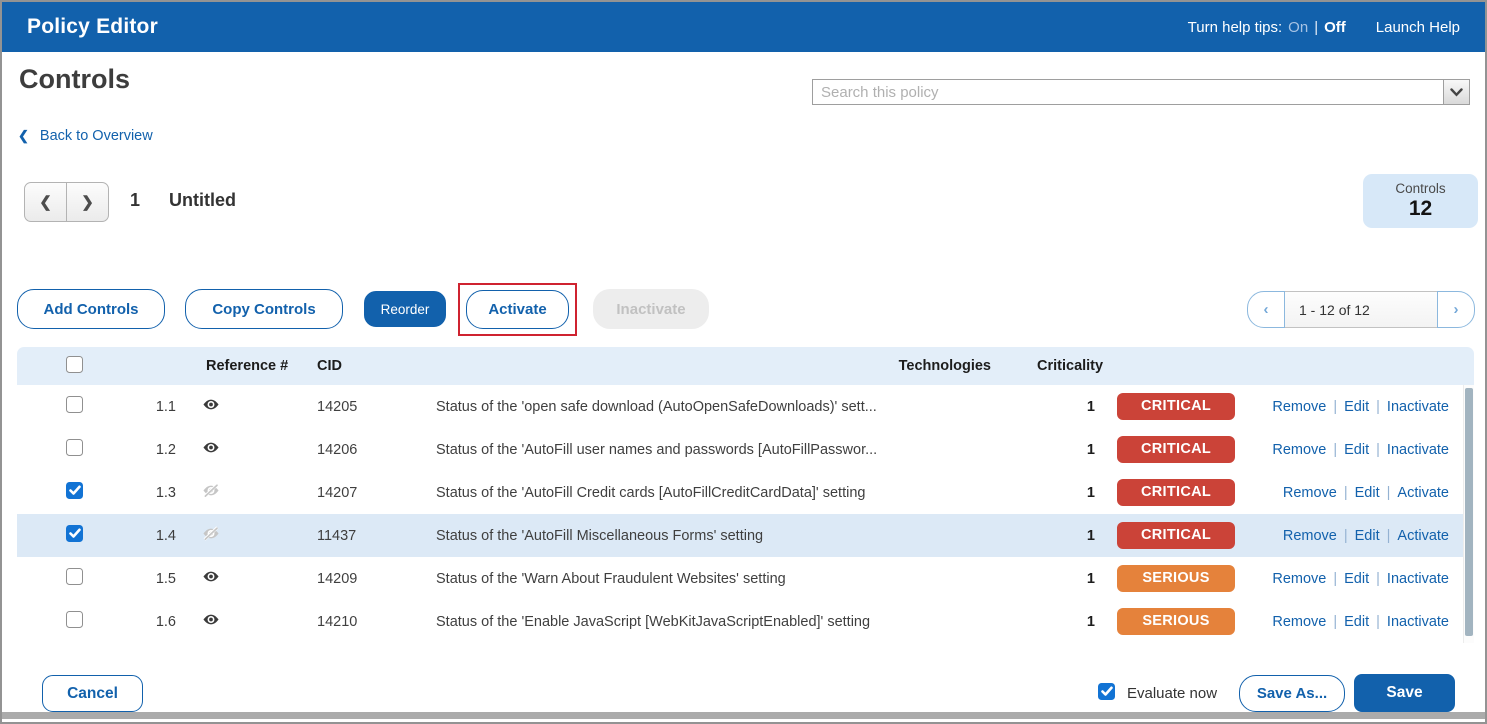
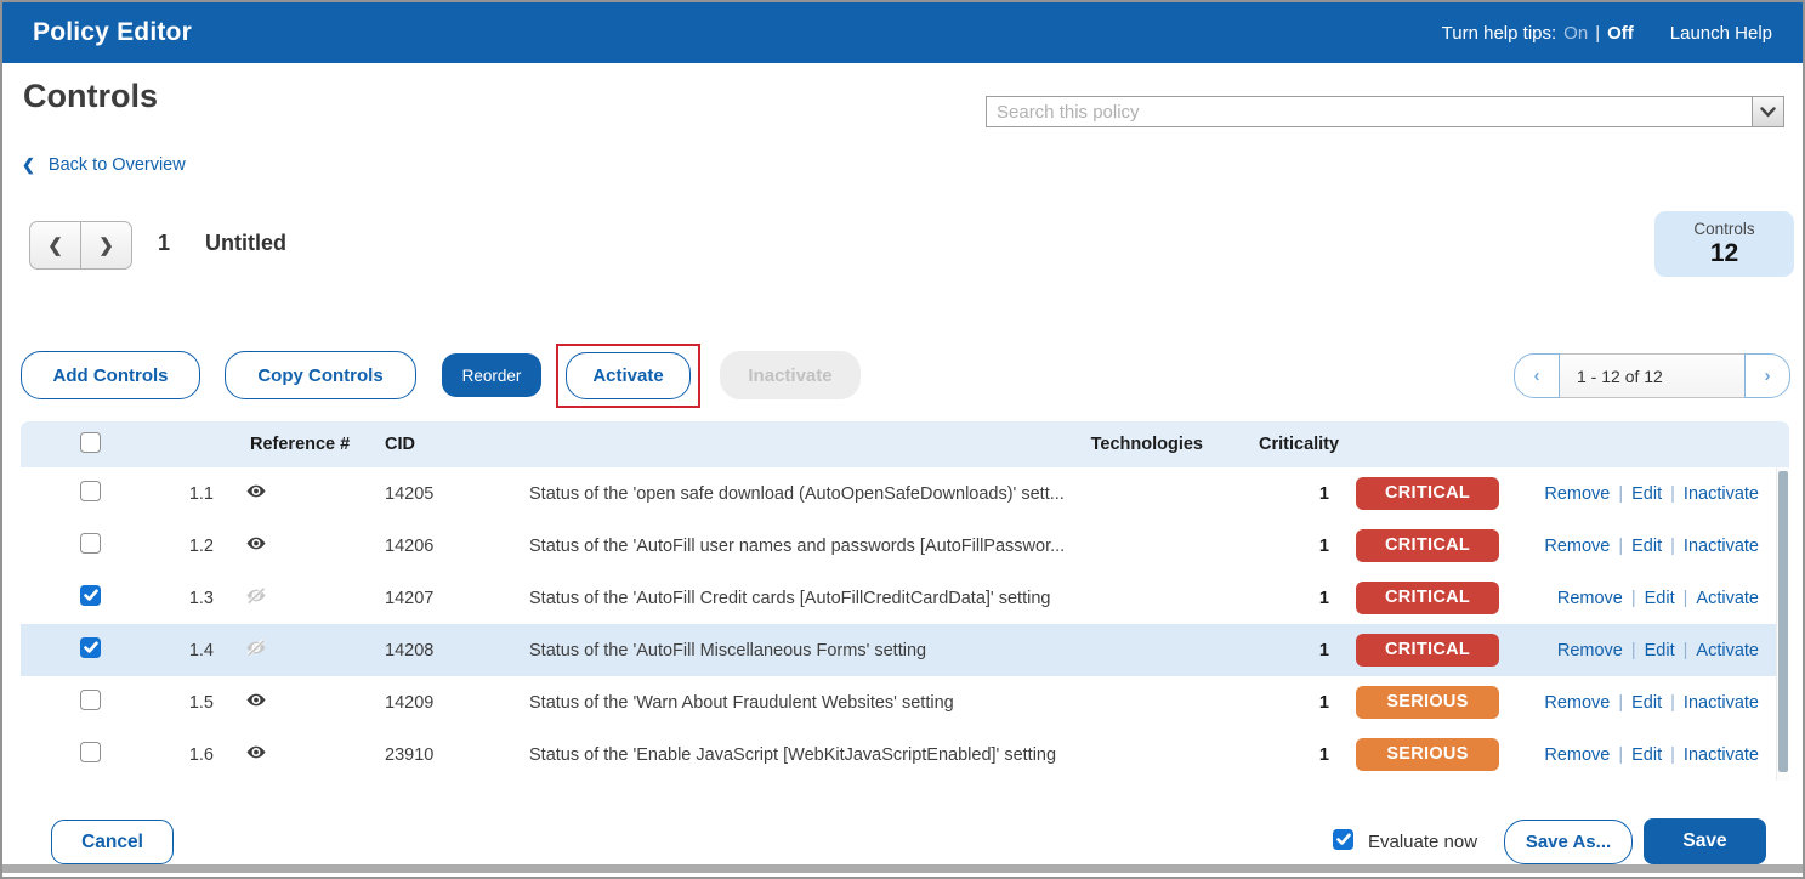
  Policy Editor
  Turn help tips:
  On
  |
  Off
  Launch Help
  Controls
  Search this policy
  ❮
  Back to Overview
  ❮
  ❯
  1
  Untitled
  Controls
  12
  Add Controls
  Copy Controls
  Reorder
  Activate
  Inactivate
  ‹
  1 - 12 of 12
  ›
  Reference #
  CID
  Technologies
  Criticality
  1.1
  14205
  Status of the 'open safe download (AutoOpenSafeDownloads)' sett...
  1
  CRITICAL
  Remove | Edit | Inactivate
  1.2
  14206
  Status of the 'AutoFill user names and passwords [AutoFillPasswor...
  1
  CRITICAL
  Remove | Edit | Inactivate
  1.3
  14207
  Status of the 'AutoFill Credit cards [AutoFillCreditCardData]' setting
  1
  CRITICAL
  Remove | Edit | Activate
  1.4
- 11437
+ 14208
  Status of the 'AutoFill Miscellaneous Forms' setting
  1
  CRITICAL
  Remove | Edit | Activate
  1.5
  14209
  Status of the 'Warn About Fraudulent Websites' setting
  1
  SERIOUS
  Remove | Edit | Inactivate
  1.6
- 14210
+ 23910
  Status of the 'Enable JavaScript [WebKitJavaScriptEnabled]' setting
  1
  SERIOUS
  Remove | Edit | Inactivate
  Cancel
  Evaluate now
  Save As...
  Save
